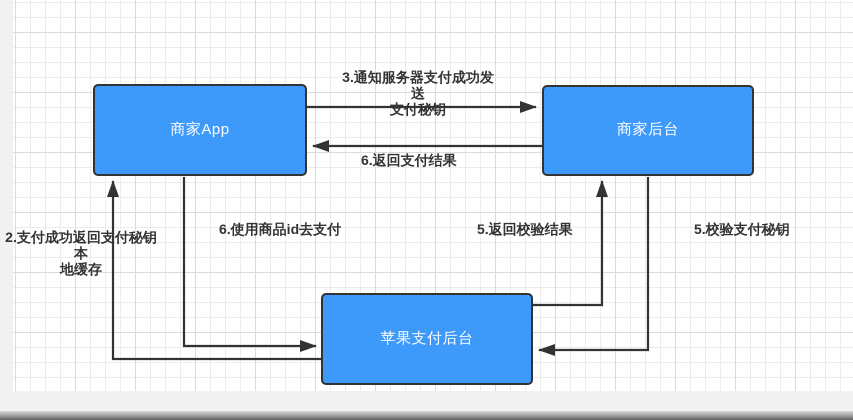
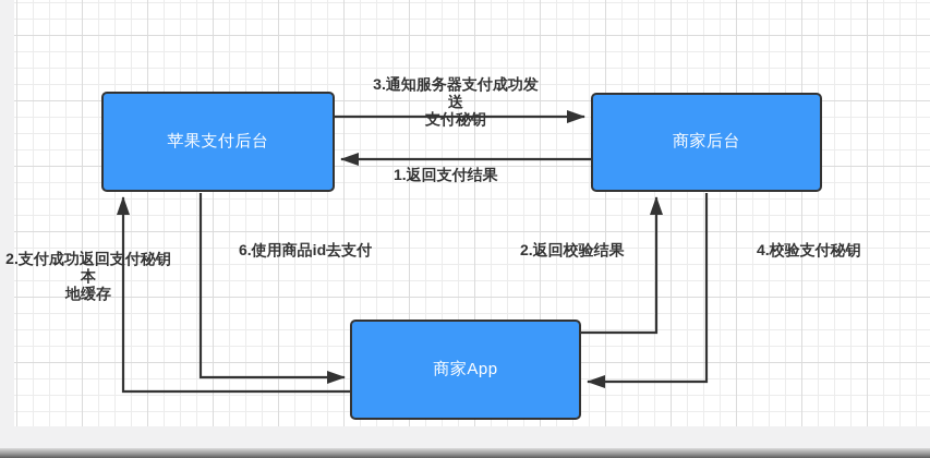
- 商家App
+ 苹果支付后台
  商家后台
- 苹果支付后台
+ 商家App
  6.使用商品id去支付
  2.支付成功返回支付秘钥本
  地缓存
  3.通知服务器支付成功发送
  支付秘钥
- 5.校验支付秘钥
+ 4.校验支付秘钥
- 5.返回校验结果
+ 2.返回校验结果
- 6.返回支付结果
+ 1.返回支付结果
